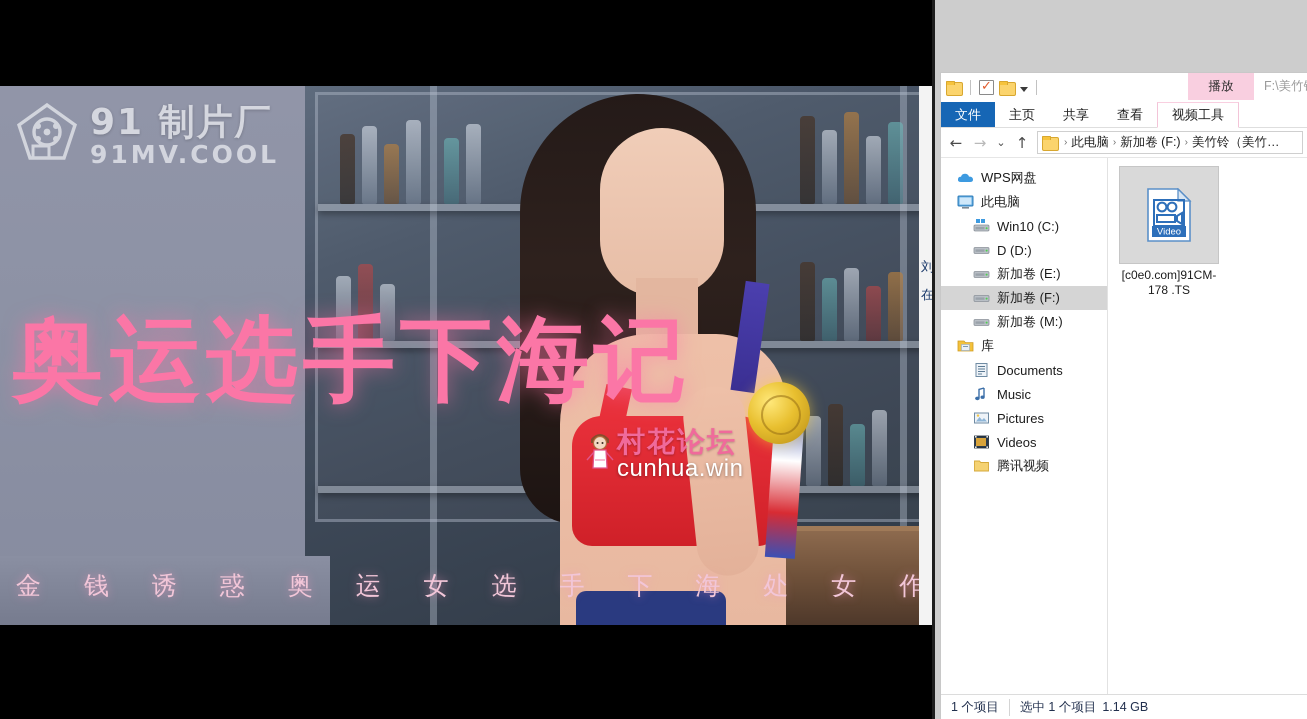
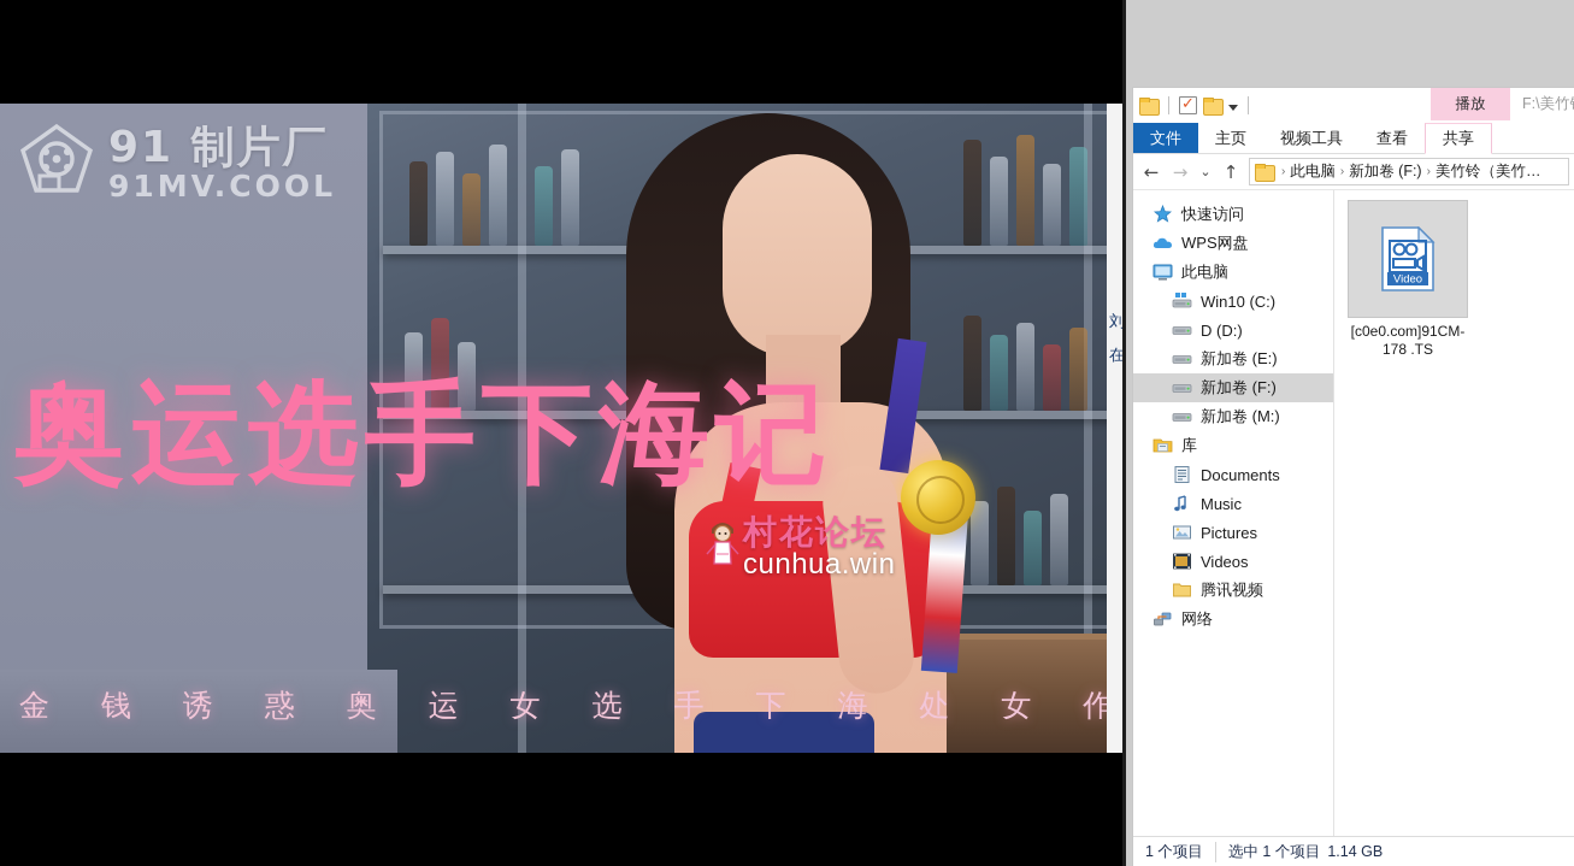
  91 制片厂
  91MV.COOL
  奥运选手下海记
  金 钱 诱 惑 奥 运 女 选 手 下 海 处 女
  村花论坛
  cunhua.win
  刘
  在
  播放
  F:\美竹
  文件
  主页
- 共享
+ 视频工具
  查看
- 视频工具
+ 共享
  ←
  →
  ⌄
  ↑
  ›
  此电脑
  ›
  新加卷 (F:)
  ›
  美竹铃（美竹…
+ 快速访问
  WPS网盘
  此电脑
  Win10 (C:)
  D (D:)
  新加卷 (E:)
  新加卷 (F:)
  新加卷 (M:)
  库
  Documents
  Music
  Pictures
  Videos
  腾讯视频
+ 网络
  Video
  [c0e0.com]91CM-178 .TS
  1 个项目
  选中 1 个项目
  1.14 GB
